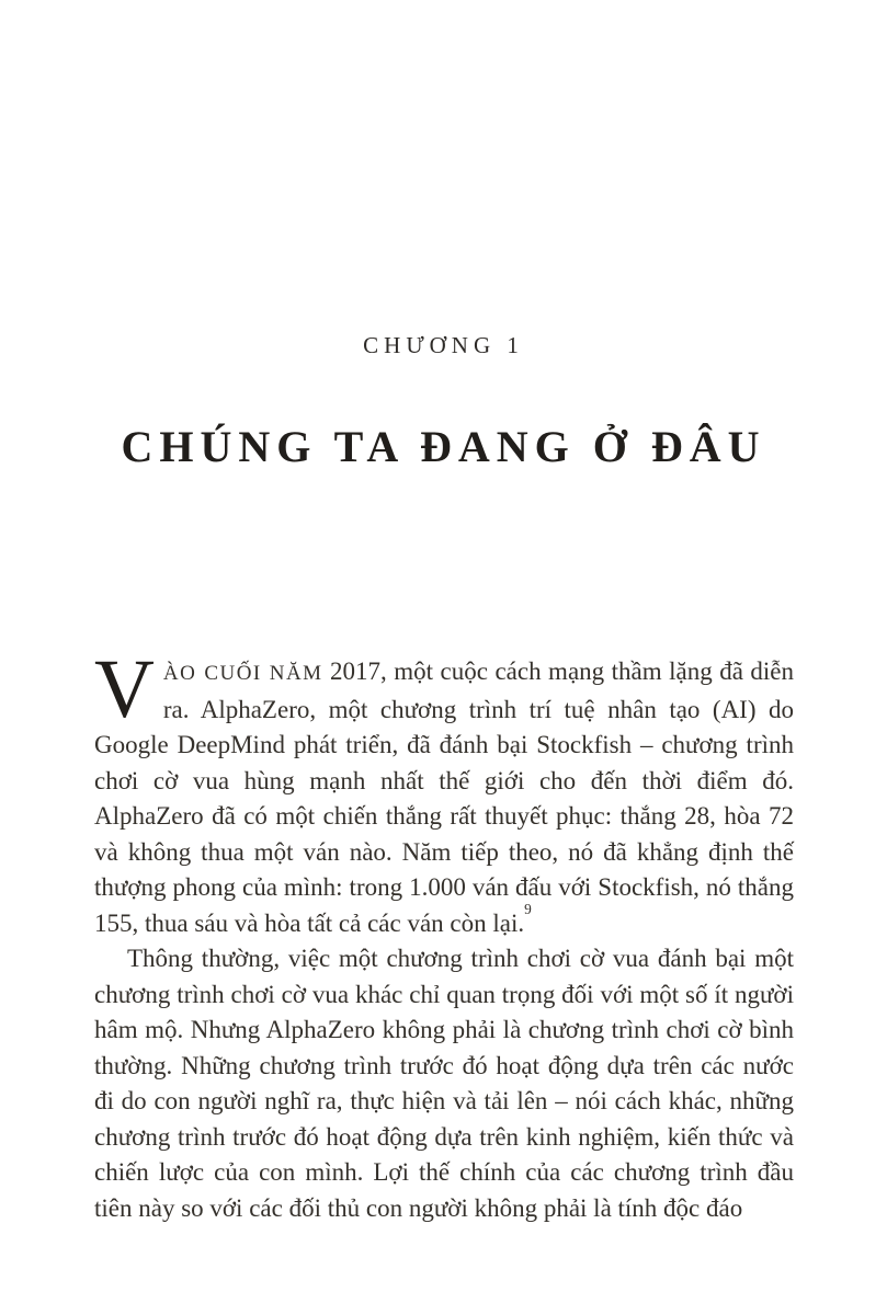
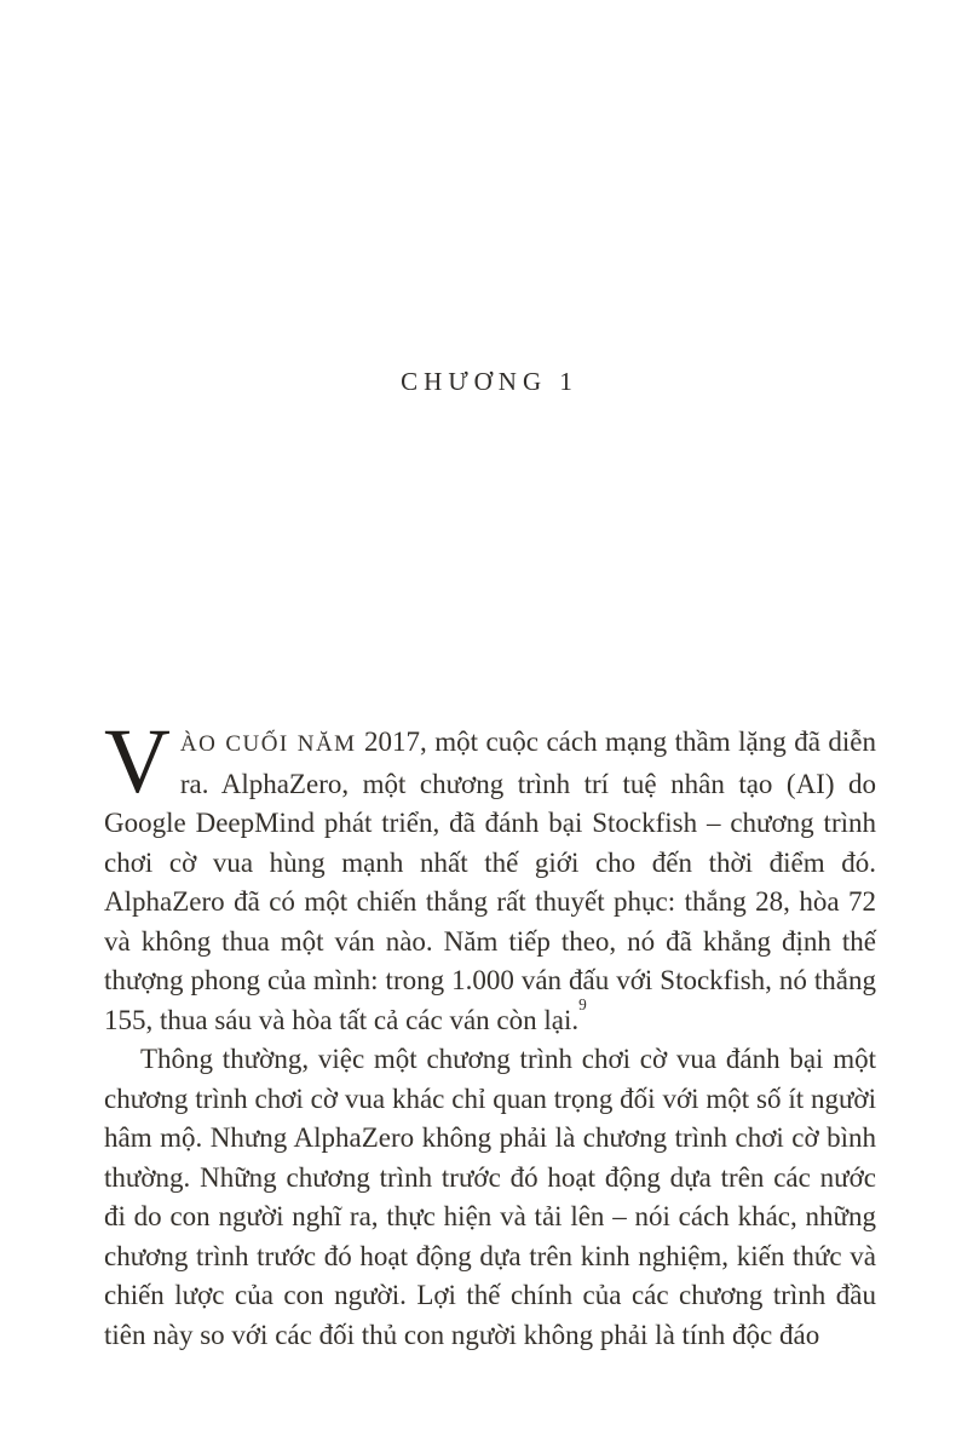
  CHƯƠNG 1
- CHÚNG TA ĐANG Ở ĐÂU
  V
  ÀO CUỐI NĂM 2017, một cuộc cách mạng thầm lặng đã diễn ra. AlphaZero, một chương trình trí tuệ nhân tạo (AI) do Google DeepMind phát triển, đã đánh bại Stockfish – chương trình chơi cờ vua hùng mạnh nhất thế giới cho đến thời điểm đó. AlphaZero đã có một chiến thắng rất thuyết phục: thắng 28, hòa 72 và không thua một ván nào. Năm tiếp theo, nó đã khẳng định thế thượng phong của mình: trong 1.000 ván đấu với Stockfish, nó thắng 155, thua sáu và hòa tất cả các ván còn lại.9
- Thông thường, việc một chương trình chơi cờ vua đánh bại một chương trình chơi cờ vua khác chỉ quan trọng đối với một số ít người hâm mộ. Nhưng AlphaZero không phải là chương trình chơi cờ bình thường. Những chương trình trước đó hoạt động dựa trên các nước đi do con người nghĩ ra, thực hiện và tải lên – nói cách khác, những chương trình trước đó hoạt động dựa trên kinh nghiệm, kiến thức và chiến lược của con mình. Lợi thế chính của các chương trình đầu tiên này so với các đối thủ con người không phải là tính độc đáo
+ Thông thường, việc một chương trình chơi cờ vua đánh bại một chương trình chơi cờ vua khác chỉ quan trọng đối với một số ít người hâm mộ. Nhưng AlphaZero không phải là chương trình chơi cờ bình thường. Những chương trình trước đó hoạt động dựa trên các nước đi do con người nghĩ ra, thực hiện và tải lên – nói cách khác, những chương trình trước đó hoạt động dựa trên kinh nghiệm, kiến thức và chiến lược của con người. Lợi thế chính của các chương trình đầu tiên này so với các đối thủ con người không phải là tính độc đáo
